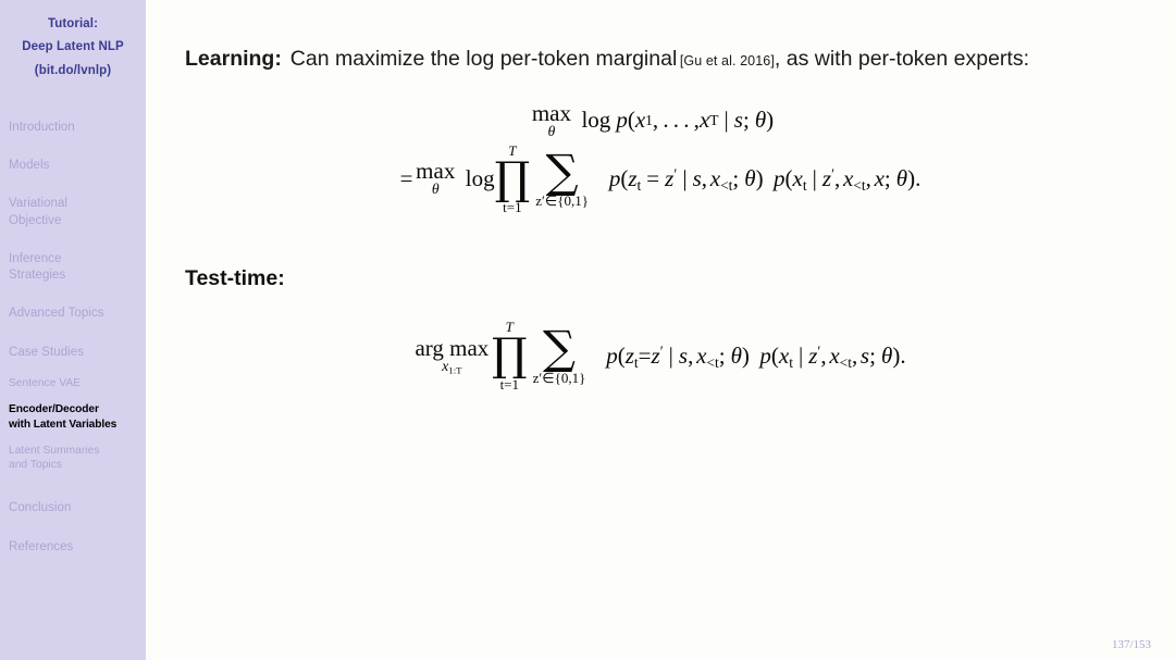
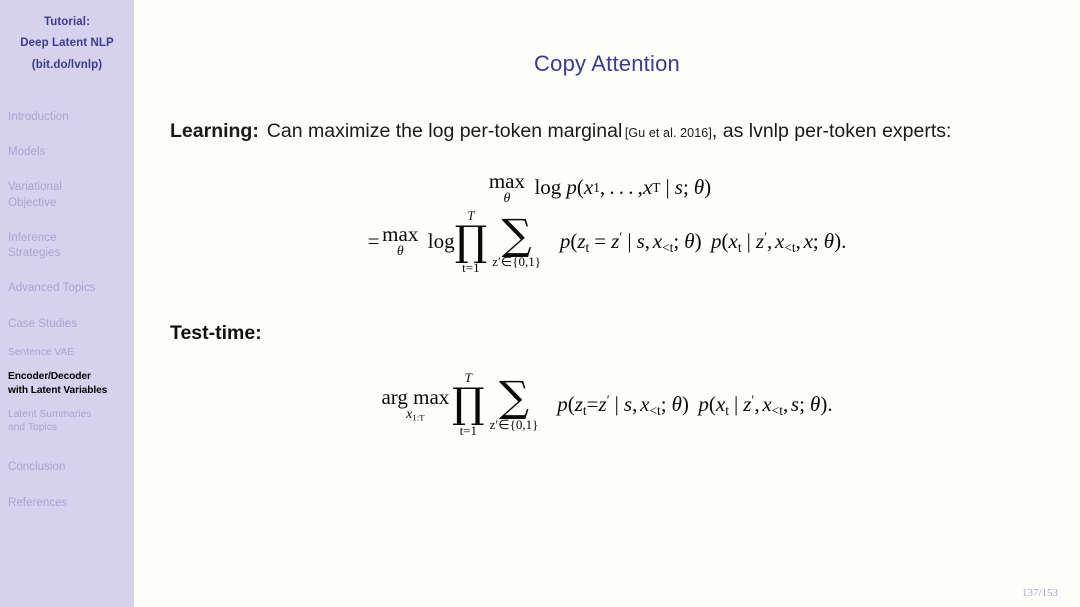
  Tutorial:
  Deep Latent NLP
  (bit.do/lvnlp)
  Introduction
  Models
  Variational
  Objective
  Inference
  Strategies
  Advanced Topics
  Case Studies
  Sentence VAE
  Encoder/Decoder
  with Latent Variables
  Latent Summaries
  and Topics
  Conclusion
  References
+ Copy Attention
- Learning: Can maximize the log per-token marginal [Gu et al. 2016], as with per-token experts:
+ Learning: Can maximize the log per-token marginal [Gu et al. 2016], as lvnlp per-token experts:
  max
  θ
  log
  p
  (
  x
  1
  , . . . ,
  x
  T
  |
  s
  ;
  θ
  )
  =
  max
  θ
  log
  T
  ∏
  t=1
  ∑
  z′∈{0,1}
  p(zt = z′ | s,x<t; θ)
  p(xt | z′,x<t,x; θ).
  Test-time:
  arg max
  x1:T
  T
  ∏
  t=1
  ∑
  z′∈{0,1}
  p(zt=z′ | s,x<t; θ)
  p(xt | z′,x<t,s; θ).
  137/153
